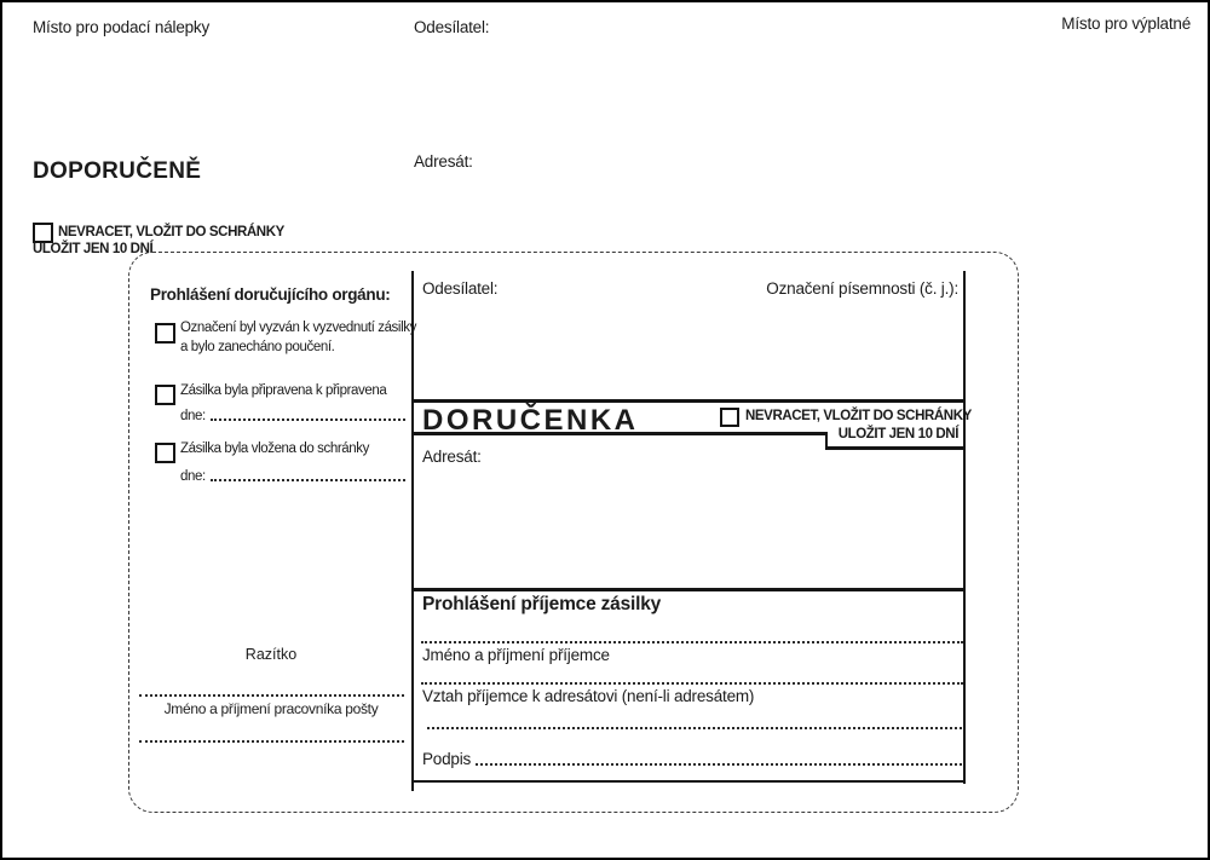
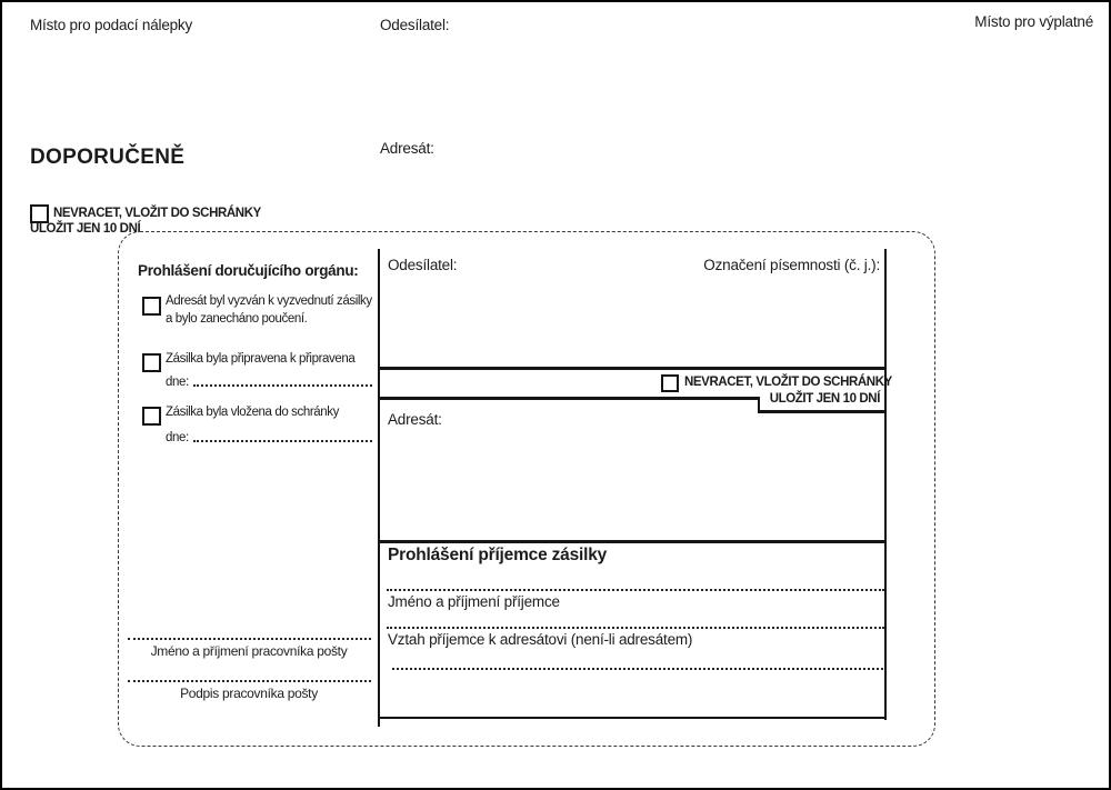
  Místo pro podací nálepky
  Odesílatel:
  Místo pro výplatné
  DOPORUČENĚ
  Adresát:
  NEVRACET, VLOŽIT DO SCHRÁNKY
  ULOŽIT JEN 10 DNÍ
  Prohlášení doručujícího orgánu:
- Označení byl vyzván k vyzvednutí zásilky
+ Adresát byl vyzván k vyzvednutí zásilky
  a bylo zanecháno poučení.
  Zásilka byla připravena k připravena
  dne:
  Zásilka byla vložena do schránky
  dne:
- Razítko
  Jméno a příjmení pracovníka pošty
+ Podpis pracovníka pošty
  Odesílatel:
  Označení písemnosti (č. j.):
- DORUČENKA
  NEVRACET, VLOŽIT DO SCHRÁNKY
  ULOŽIT JEN 10 DNÍ
  Adresát:
  Prohlášení příjemce zásilky
  Jméno a příjmení příjemce
  Vztah příjemce k adresátovi (není-li adresátem)
- Podpis
